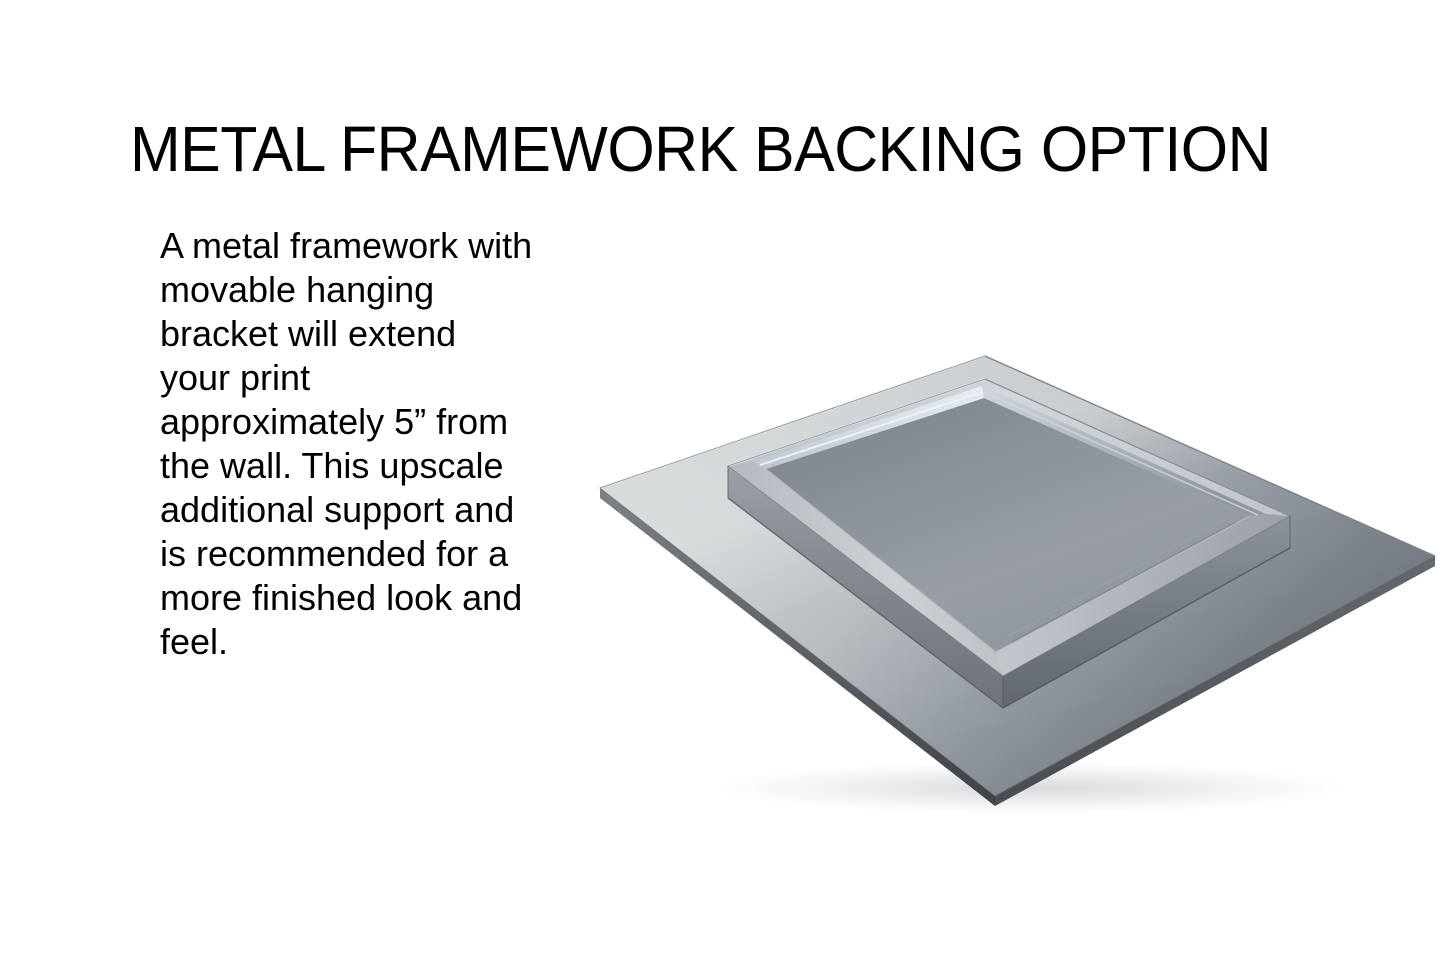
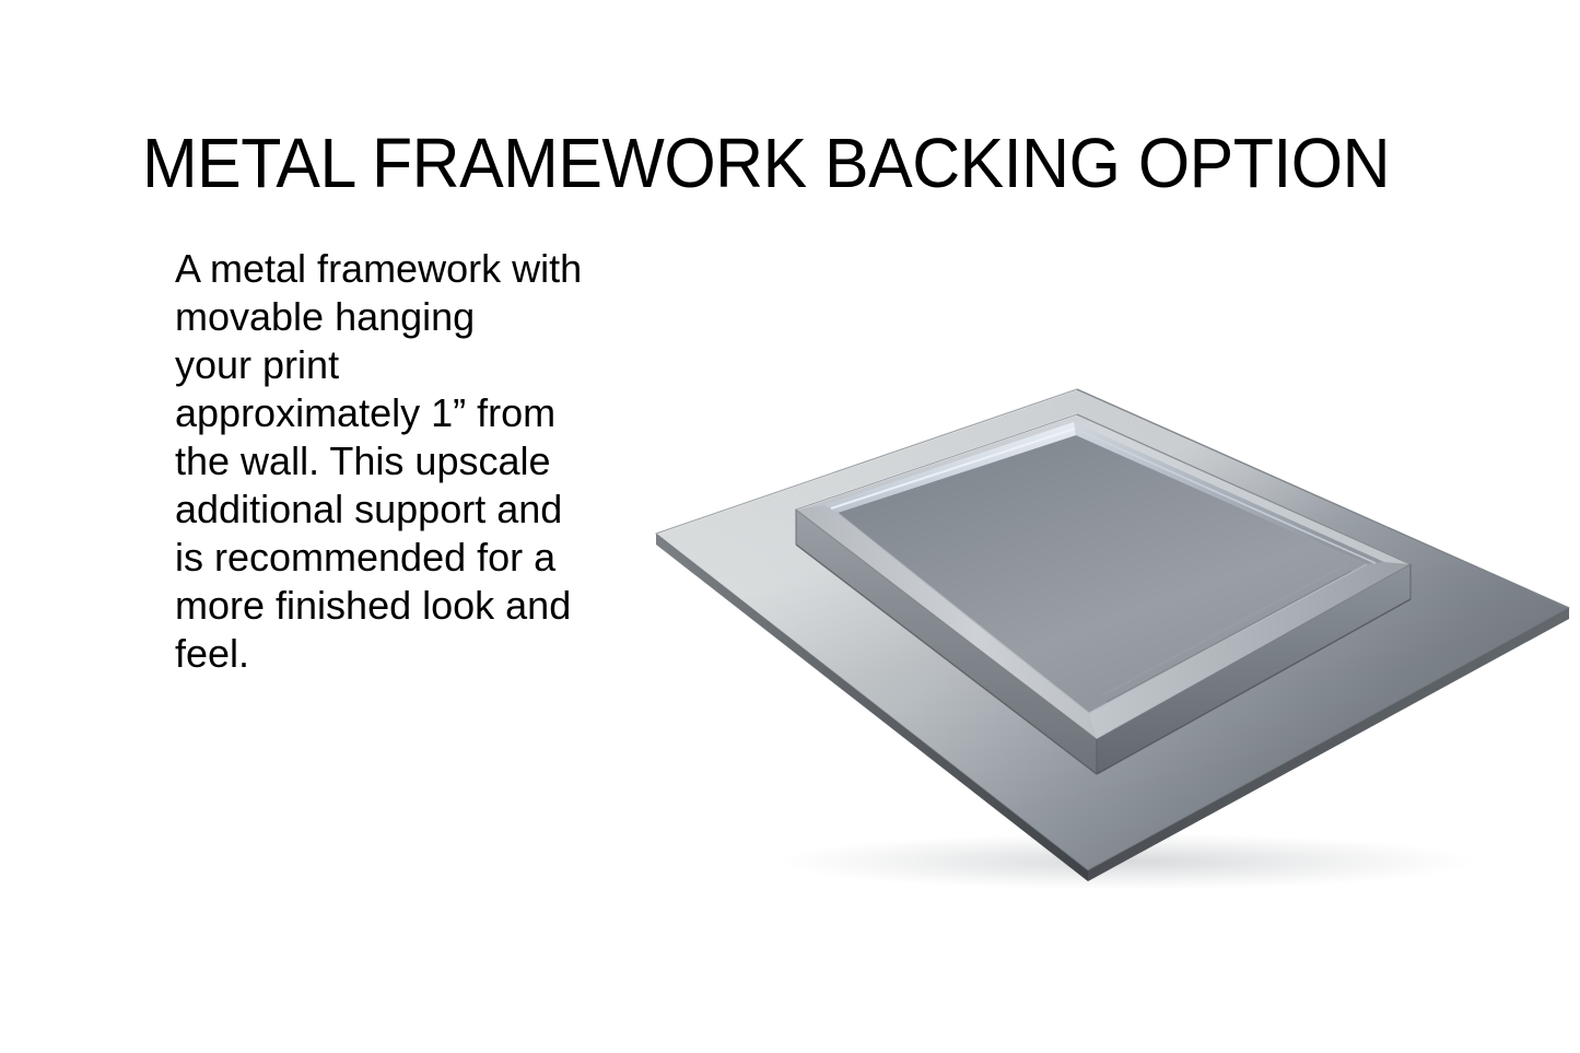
  METAL FRAMEWORK BACKING OPTION
  A metal framework with
  movable hanging
- bracket will extend
  your print
- approximately 5” from
+ approximately 1” from
  the wall. This upscale
  additional support and
  is recommended for a
  more finished look and
  feel.
